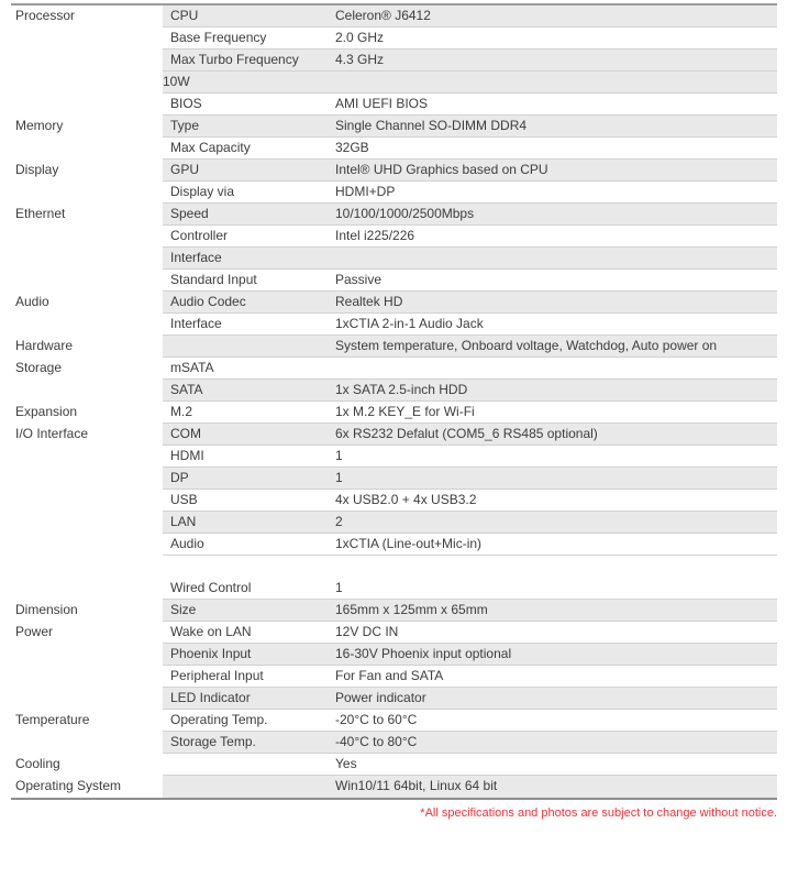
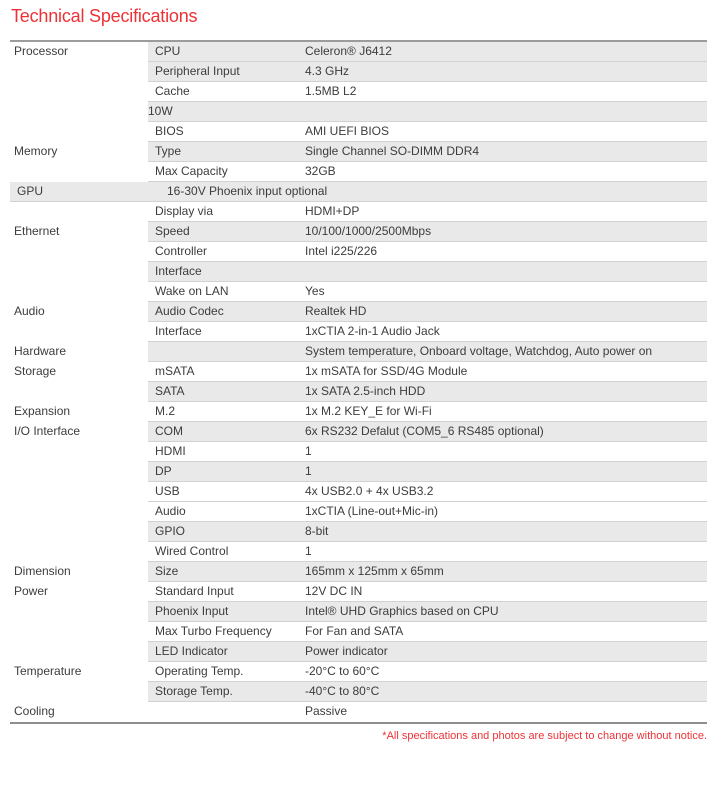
+ Technical Specifications
  Processor
  CPU
  Celeron® J6412
- Base Frequency
- 2.0 GHz
- Max Turbo Frequency
+ Peripheral Input
  4.3 GHz
+ Cache
+ 1.5MB L2
  10W
  BIOS
  AMI UEFI BIOS
  Memory
  Type
  Single Channel SO-DIMM DDR4
  Max Capacity
  32GB
- Display
  GPU
- Intel® UHD Graphics based on CPU
+ 16-30V Phoenix input optional
  Display via
  HDMI+DP
  Ethernet
  Speed
  10/100/1000/2500Mbps
  Controller
  Intel i225/226
  Interface
- Standard Input
+ Wake on LAN
- Passive
+ Yes
  Audio
  Audio Codec
  Realtek HD
  Interface
  1xCTIA 2-in-1 Audio Jack
  Hardware
  System temperature, Onboard voltage, Watchdog, Auto power on
  Storage
  mSATA
+ 1x mSATA for SSD/4G Module
  SATA
  1x SATA 2.5-inch HDD
  Expansion
  M.2
  1x M.2 KEY_E for Wi-Fi
  I/O Interface
  COM
  6x RS232 Defalut (COM5_6 RS485 optional)
  HDMI
  1
  DP
  1
  USB
  4x USB2.0 + 4x USB3.2
- LAN
- 2
  Audio
  1xCTIA (Line-out+Mic-in)
+ GPIO
+ 8-bit
  Wired Control
  1
  Dimension
  Size
  165mm x 125mm x 65mm
  Power
- Wake on LAN
+ Standard Input
  12V DC IN
  Phoenix Input
- 16-30V Phoenix input optional
+ Intel® UHD Graphics based on CPU
- Peripheral Input
+ Max Turbo Frequency
  For Fan and SATA
  LED Indicator
  Power indicator
  Temperature
  Operating Temp.
  -20°C to 60°C
  Storage Temp.
  -40°C to 80°C
  Cooling
- Yes
+ Passive
- Operating System
- Win10/11 64bit, Linux 64 bit
  *All specifications and photos are subject to change without notice.
